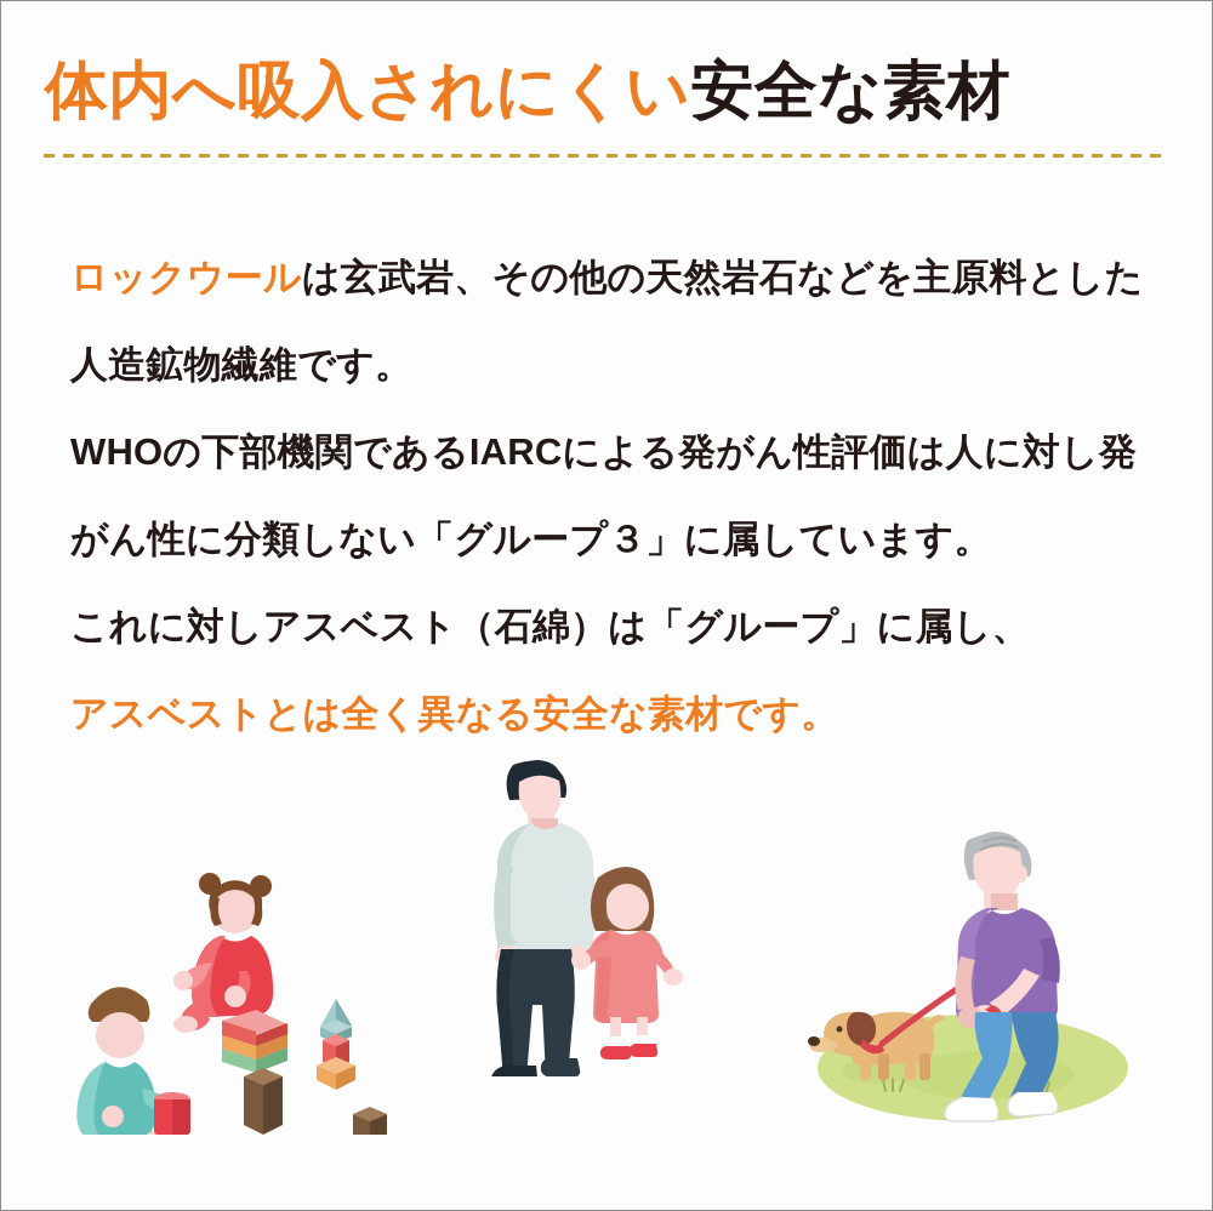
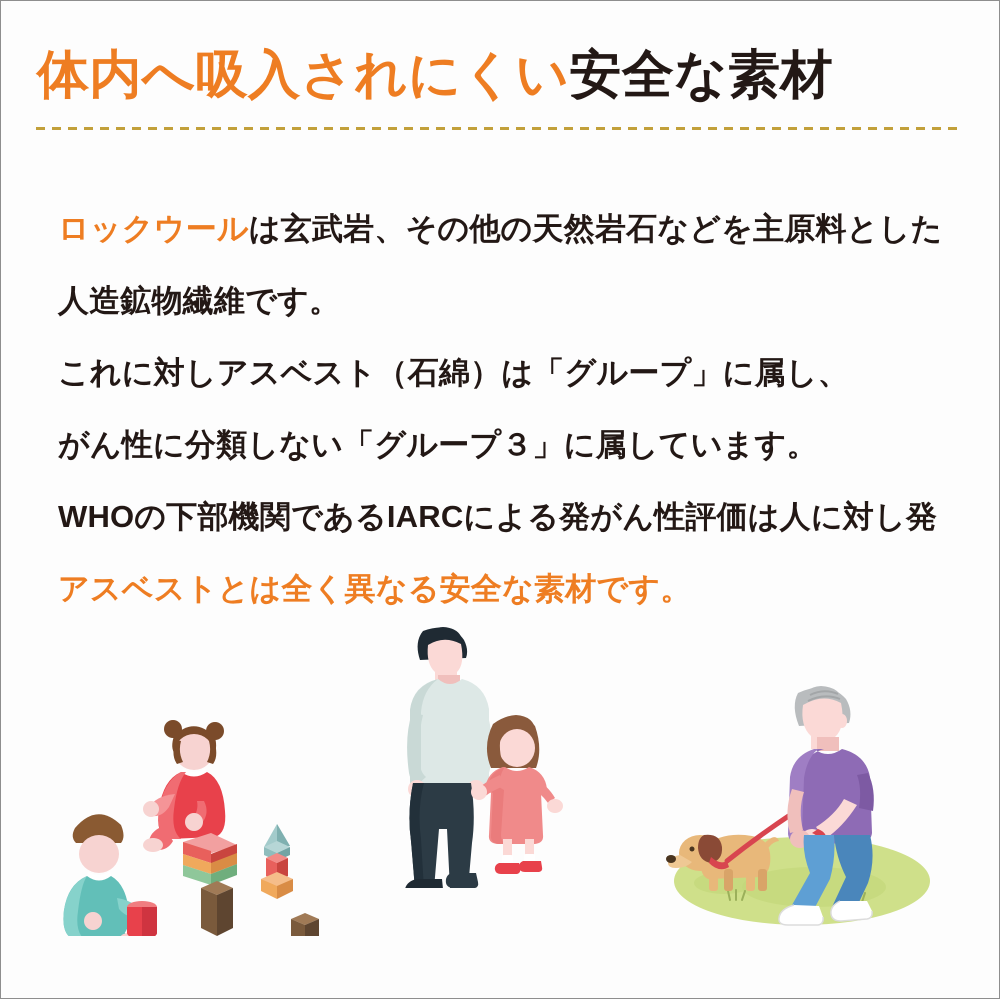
  体内へ吸入されにくい安全な素材
  ロックウールは玄武岩、その他の天然岩石などを主原料とした
  人造鉱物繊維です。
- WHOの下部機関であるIARCによる発がん性評価は人に対し発
+ これに対しアスベスト（石綿）は「グループ」に属し、
  がん性に分類しない「グループ３」に属しています。
- これに対しアスベスト（石綿）は「グループ」に属し、
+ WHOの下部機関であるIARCによる発がん性評価は人に対し発
  アスベストとは全く異なる安全な素材です。
